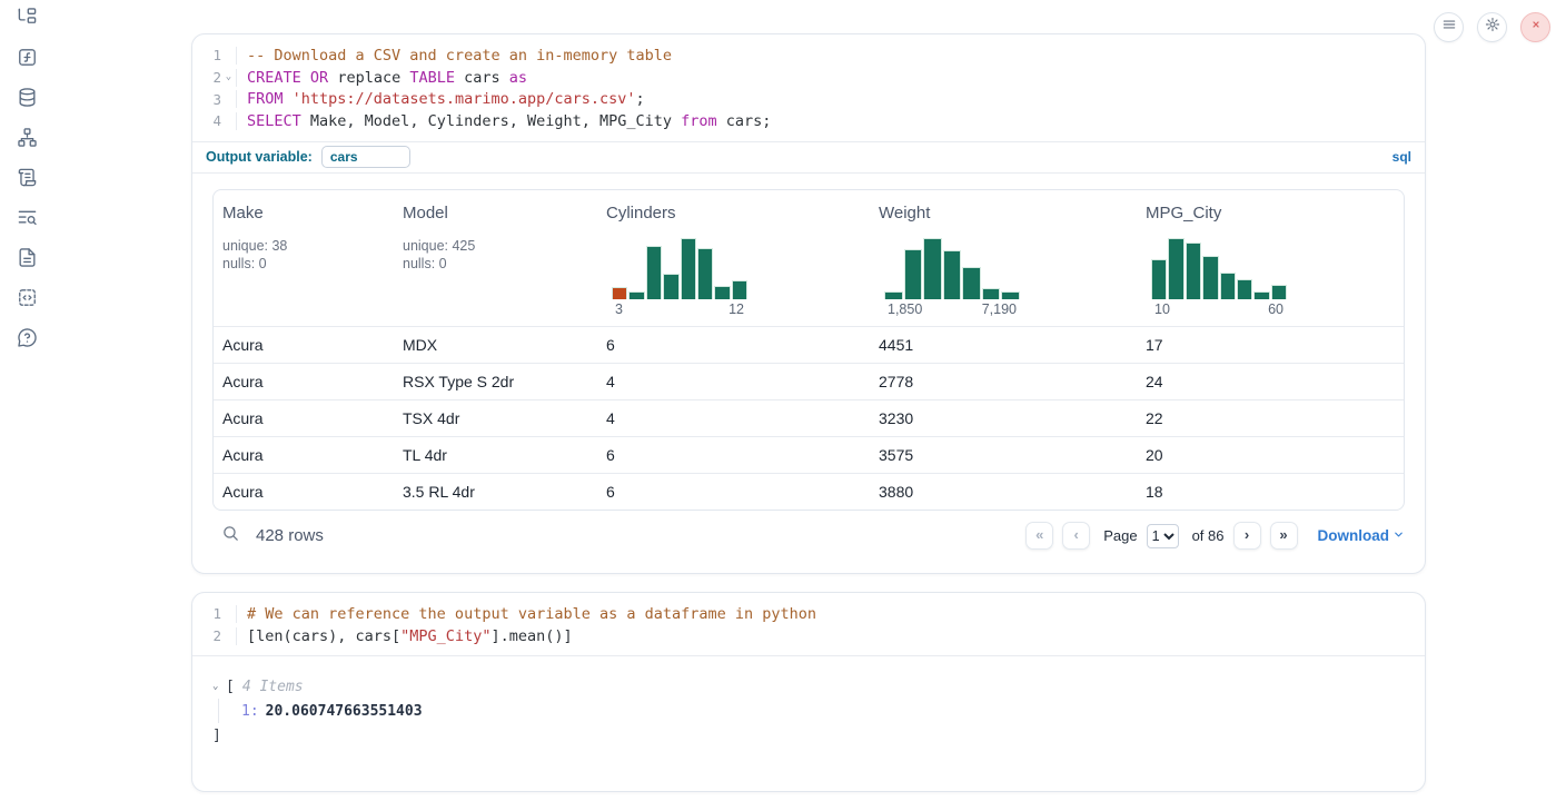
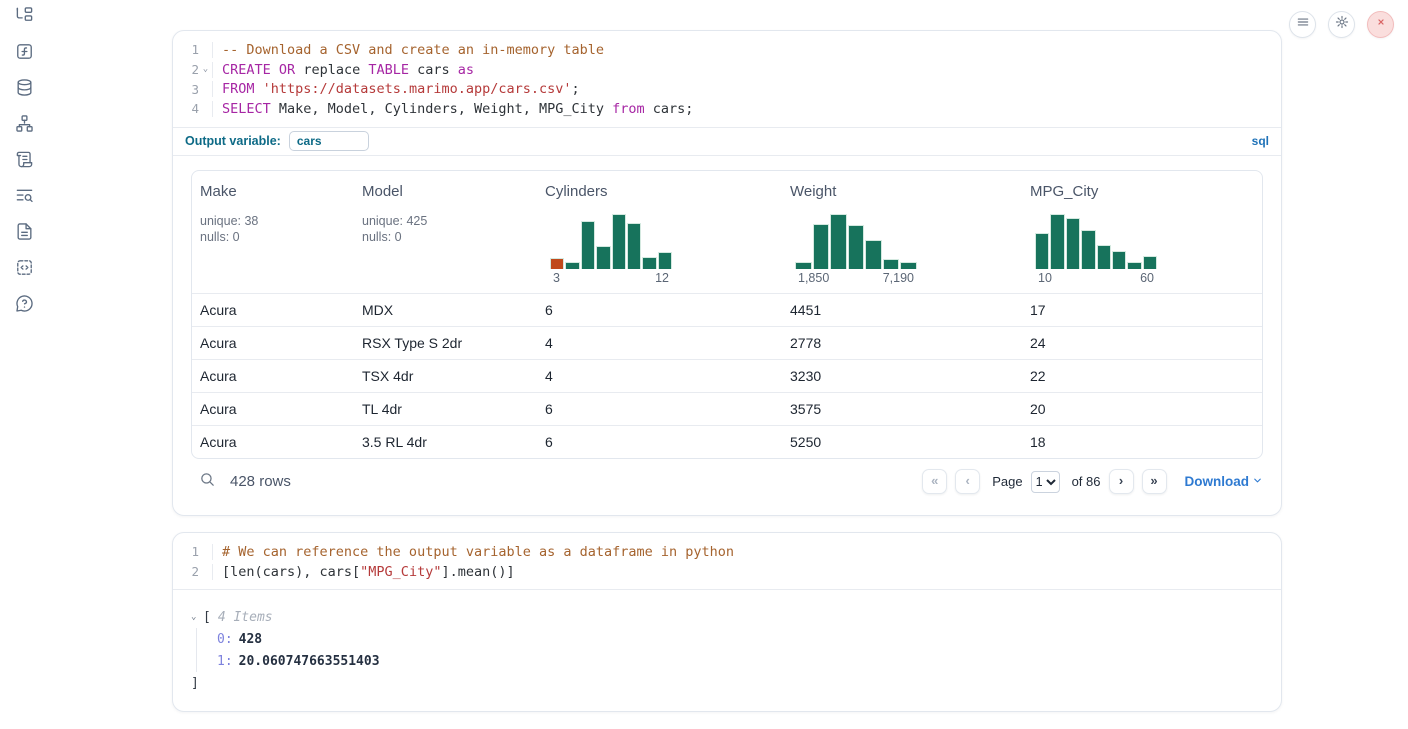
  1
  -- Download a CSV and create an in-memory table
  2
  ⌄
  CREATE OR replace TABLE cars as
  3
  FROM 'https://datasets.marimo.app/cars.csv';
  4
  SELECT Make, Model, Cylinders, Weight, MPG_City from cars;
  Output variable:
  cars
  sql
  Make
  unique: 38
  nulls: 0
  Model
  unique: 425
  nulls: 0
  Cylinders
  3
  12
  Weight
  1,850
  7,190
  MPG_City
  10
  60
  Acura
  MDX
  6
  4451
  17
  Acura
  RSX Type S 2dr
  4
  2778
  24
  Acura
  TSX 4dr
  4
  3230
  22
  Acura
  TL 4dr
  6
  3575
  20
  Acura
  3.5 RL 4dr
  6
- 3880
+ 5250
  18
  428 rows
  «
  ‹
  Page
  1
  of 86
  ›
  »
  Download
  1
  # We can reference the output variable as a dataframe in python
  2
  [len(cars), cars["MPG_City"].mean()]
  ⌄
  [
  4 Items
+ 0:
+ 428
  1:
  20.060747663551403
  ]
